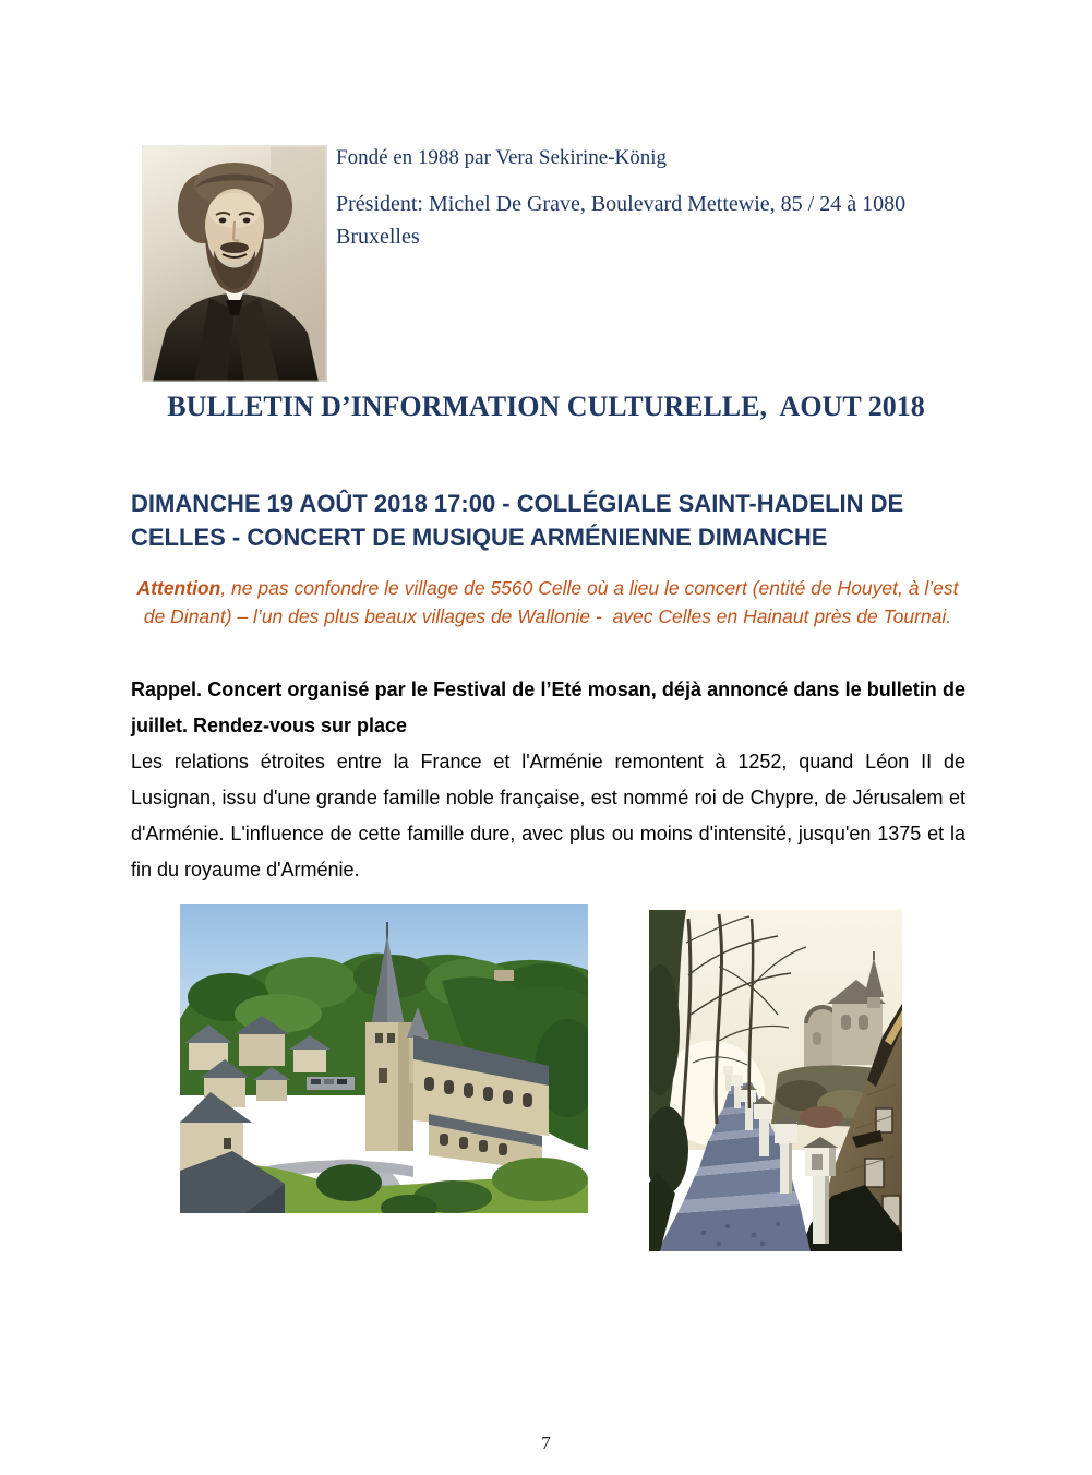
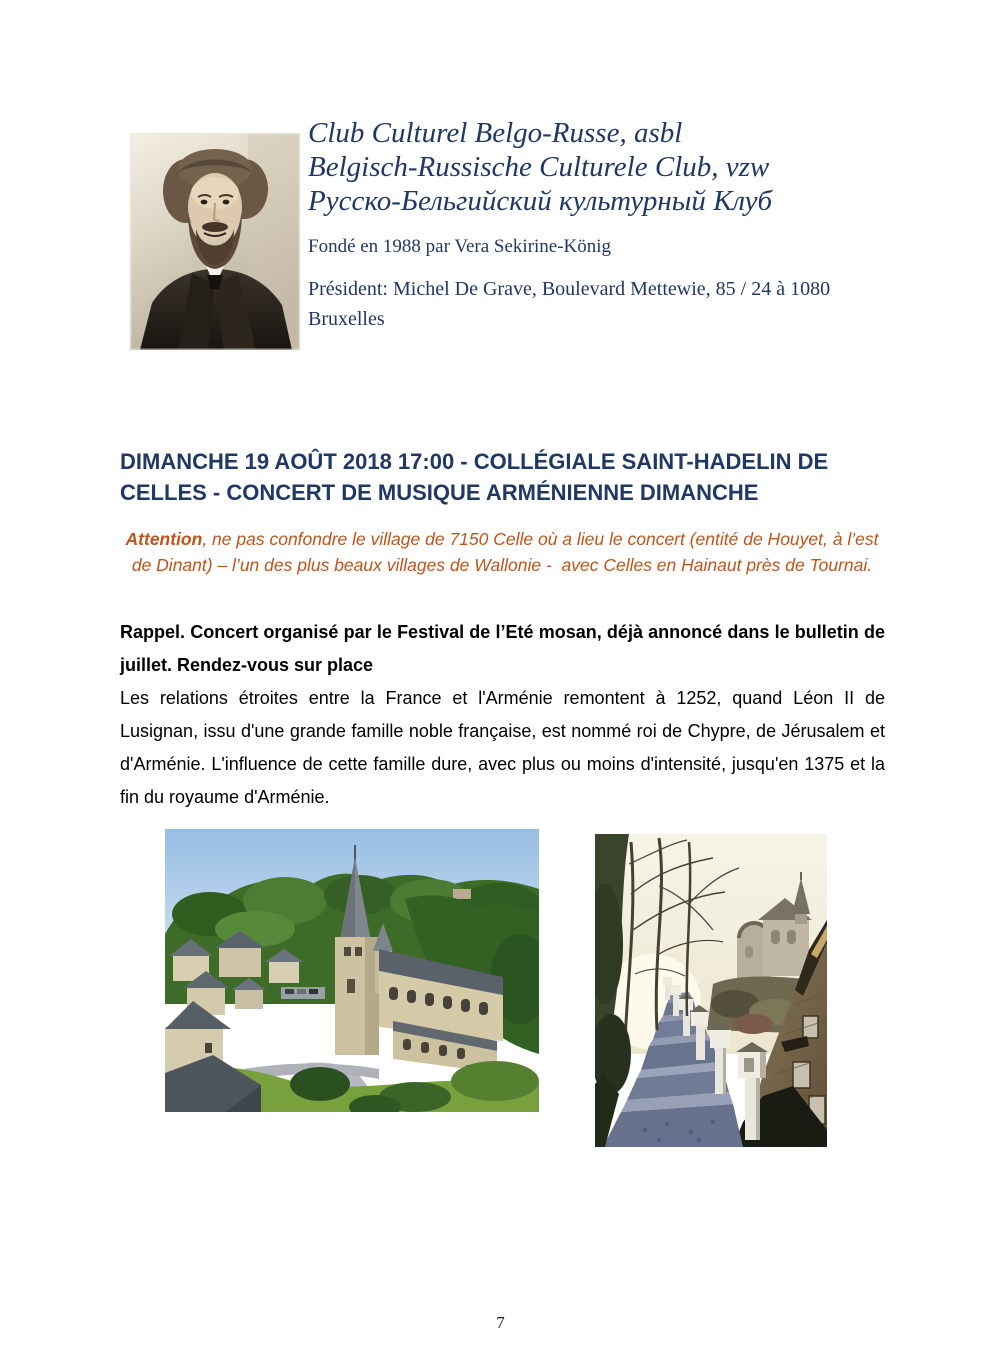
+ Club Culturel Belgo-Russe, asbl
+ Belgisch-Russische Culturele Club, vzw
+ Русско-Бельгийский культурный Клуб
  Fondé en 1988 par Vera Sekirine-König
  Président: Michel De Grave, Boulevard Mettewie, 85 / 24 à 1080 Bruxelles
- BULLETIN D’INFORMATION CULTURELLE, AOUT 2018
  DIMANCHE 19 AOÛT 2018 17:00 - COLLÉGIALE SAINT-HADELIN DE
  CELLES - CONCERT DE MUSIQUE ARMÉNIENNE DIMANCHE
- Attention, ne pas confondre le village de 5560 Celle où a lieu le concert (entité de Houyet, à l’est de Dinant) – l’un des plus beaux villages de Wallonie - avec Celles en Hainaut près de Tournai.
+ Attention, ne pas confondre le village de 7150 Celle où a lieu le concert (entité de Houyet, à l’est de Dinant) – l’un des plus beaux villages de Wallonie - avec Celles en Hainaut près de Tournai.
  Rappel. Concert organisé par le Festival de l’Eté mosan, déjà annoncé dans le bulletin de juillet. Rendez-vous sur place
  Les relations étroites entre la France et l'Arménie remontent à 1252, quand Léon II de Lusignan, issu d'une grande famille noble française, est nommé roi de Chypre, de Jérusalem et d'Arménie. L'influence de cette famille dure, avec plus ou moins d'intensité, jusqu'en 1375 et la fin du royaume d'Arménie.
  7
